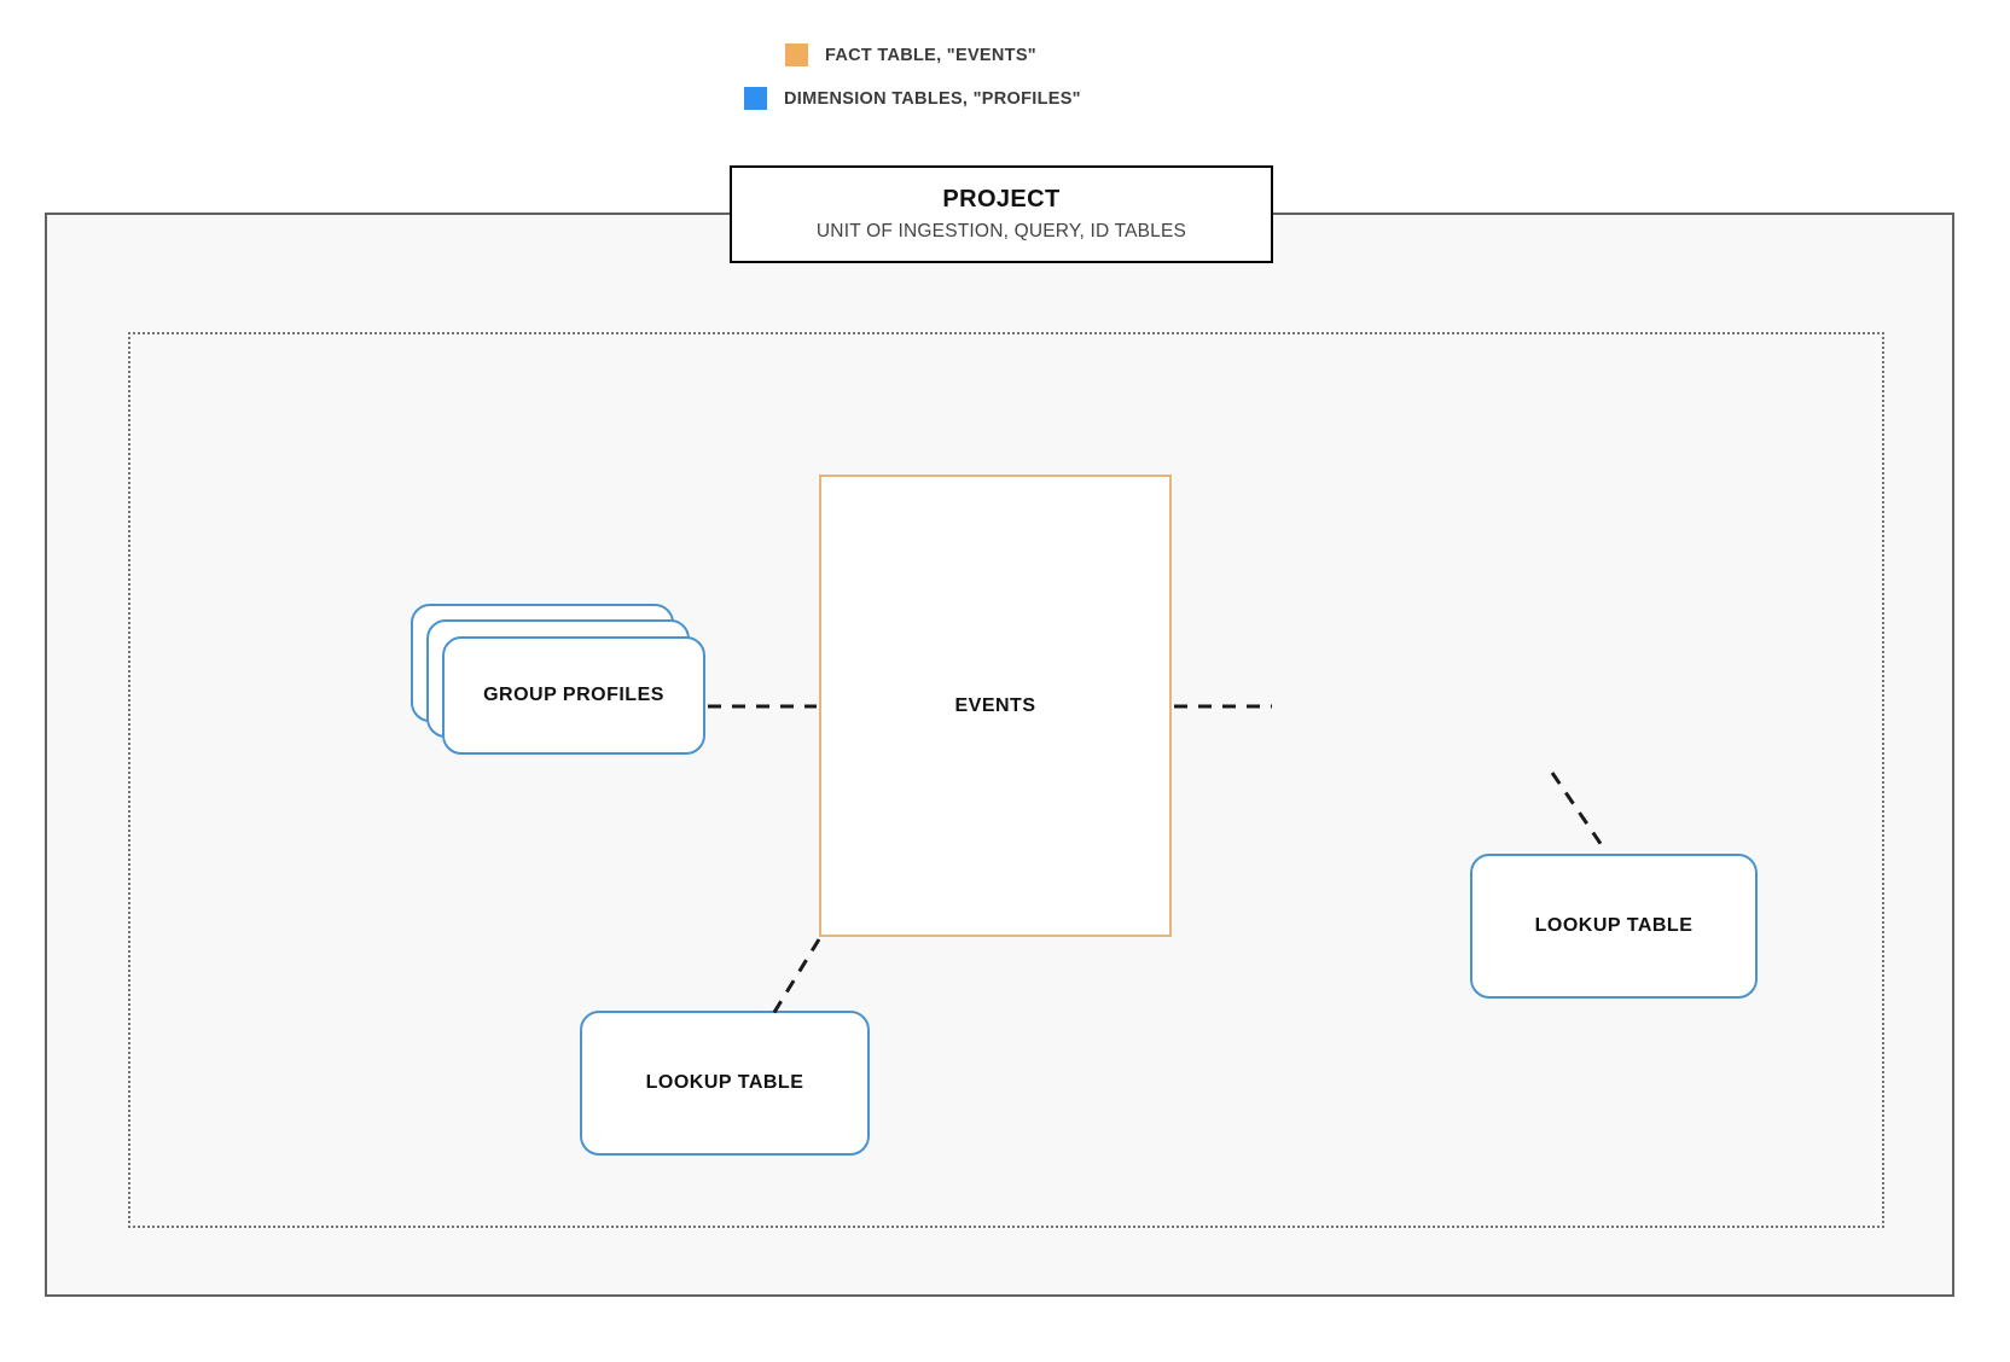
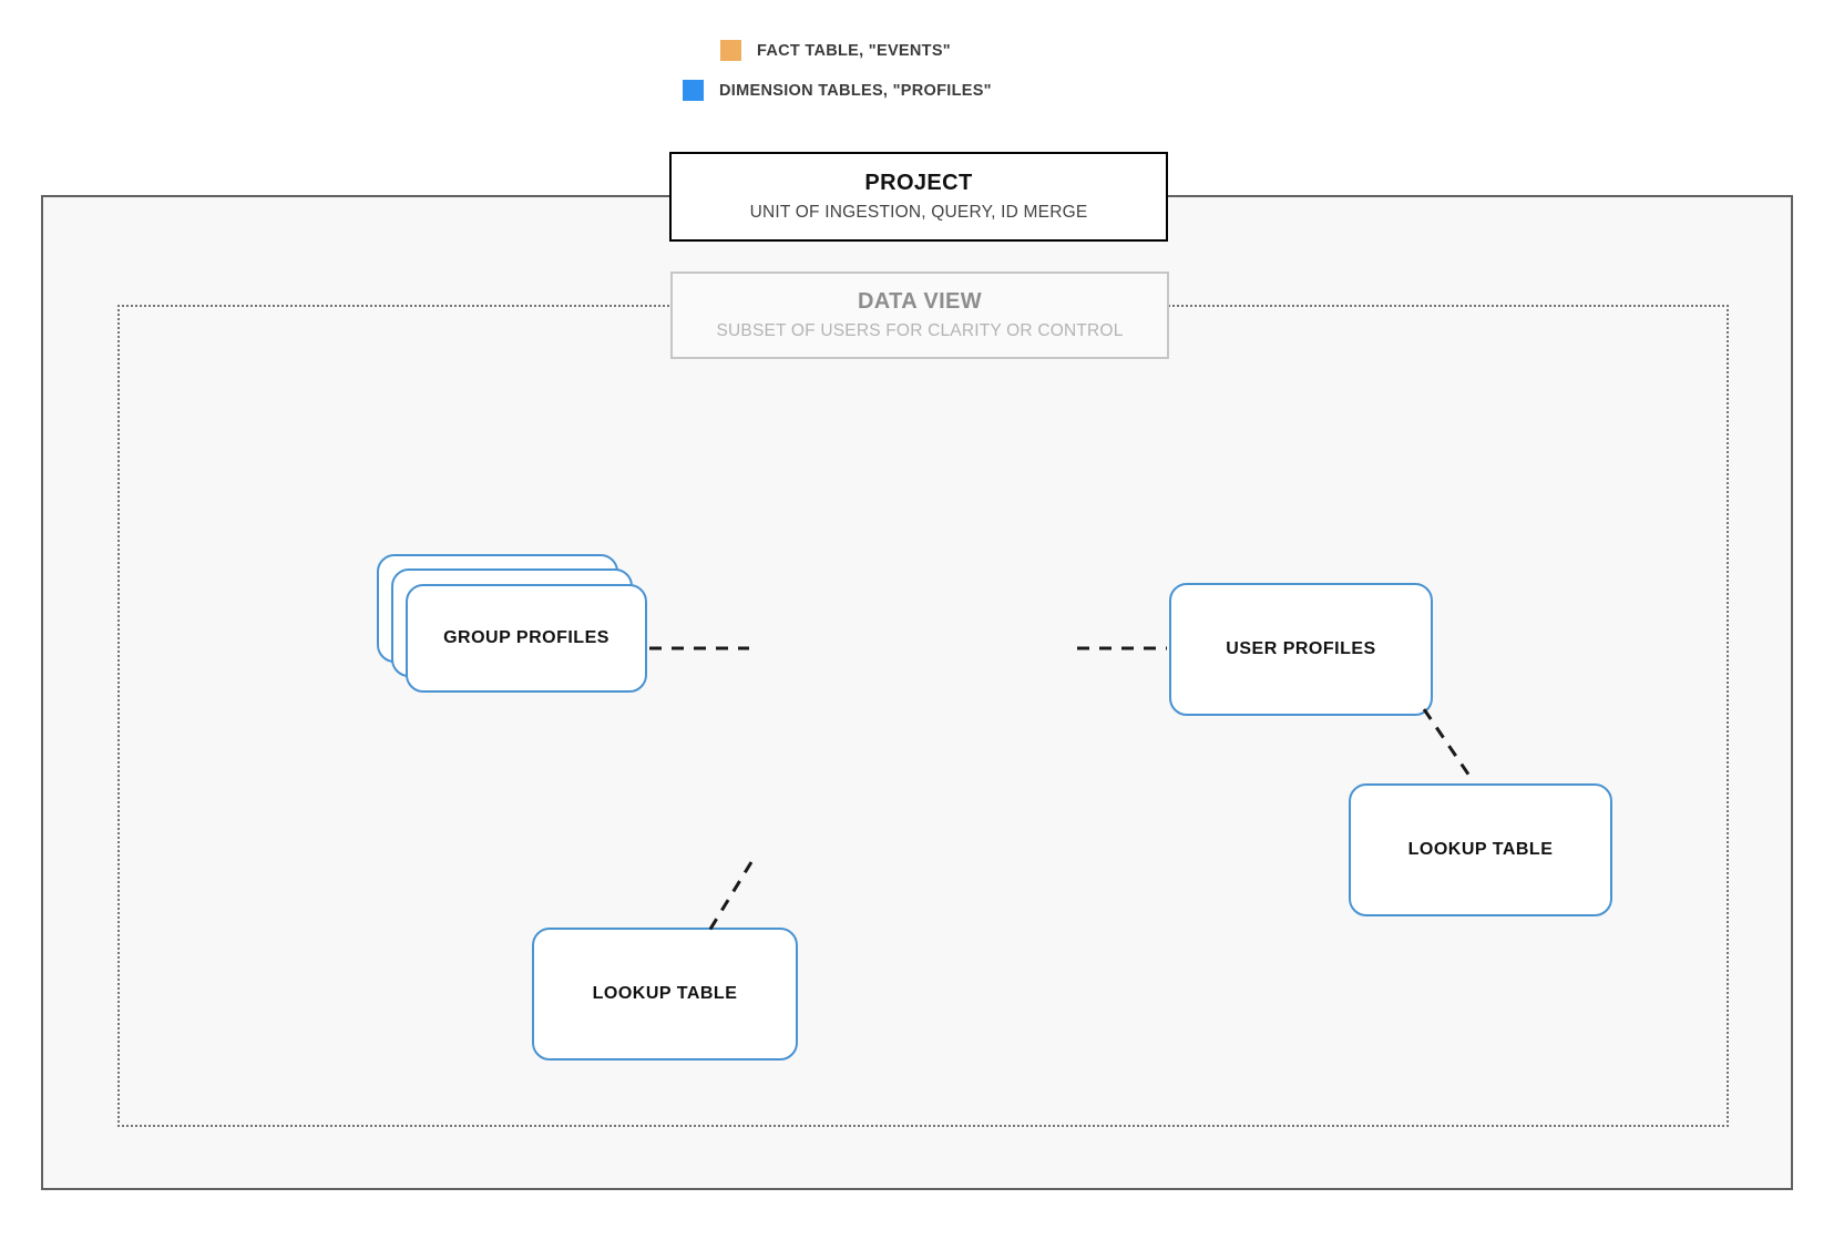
  FACT TABLE, "EVENTS"
  DIMENSION TABLES, "PROFILES"
- EVENTS
  GROUP PROFILES
+ USER PROFILES
  LOOKUP TABLE
  LOOKUP TABLE
  PROJECT
- UNIT OF INGESTION, QUERY, ID TABLES
+ UNIT OF INGESTION, QUERY, ID MERGE
+ DATA VIEW
+ SUBSET OF USERS FOR CLARITY OR CONTROL
